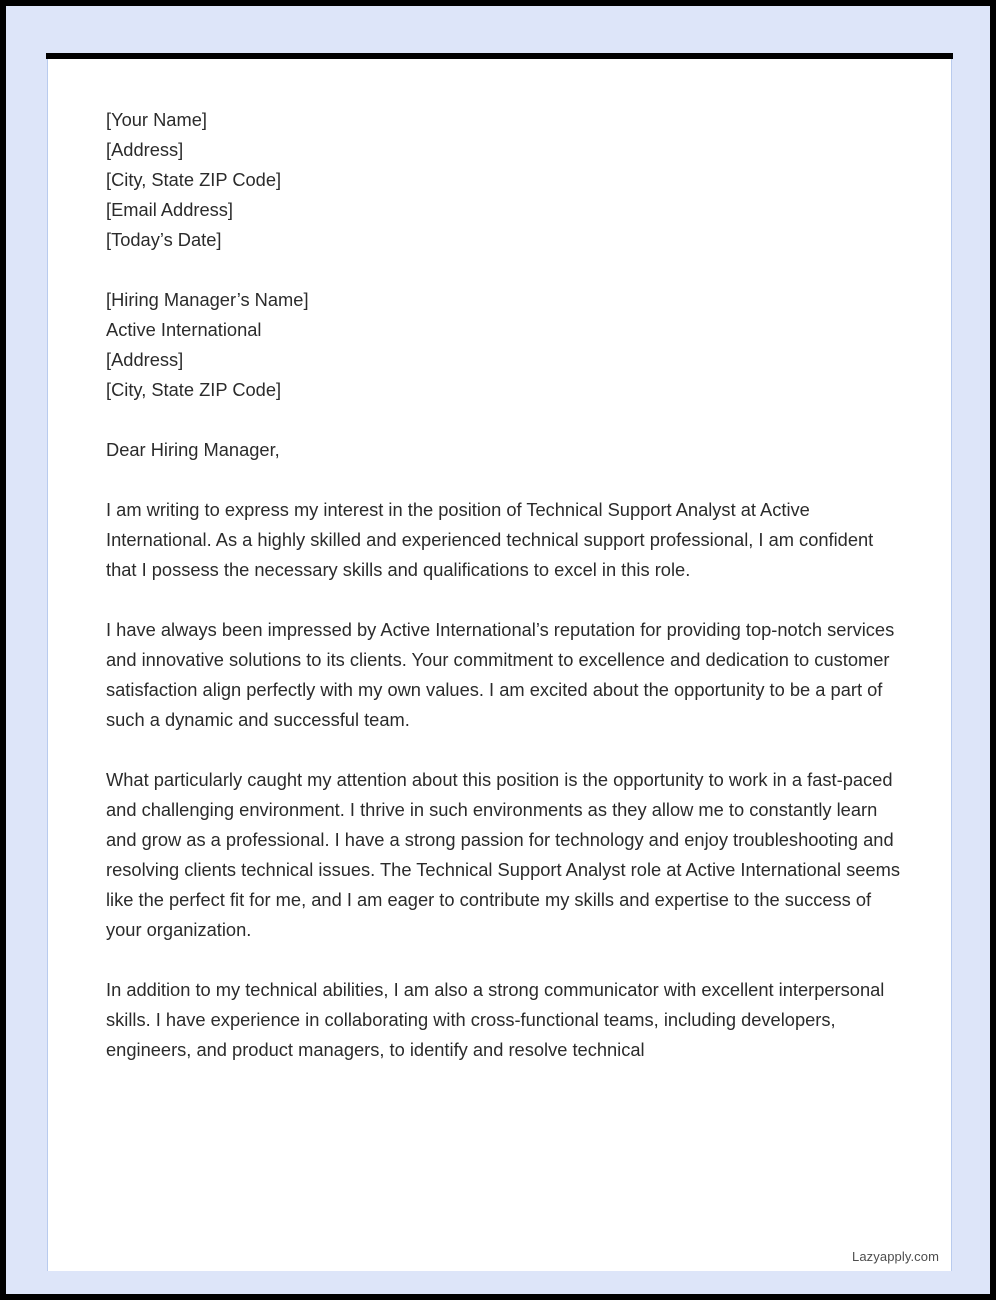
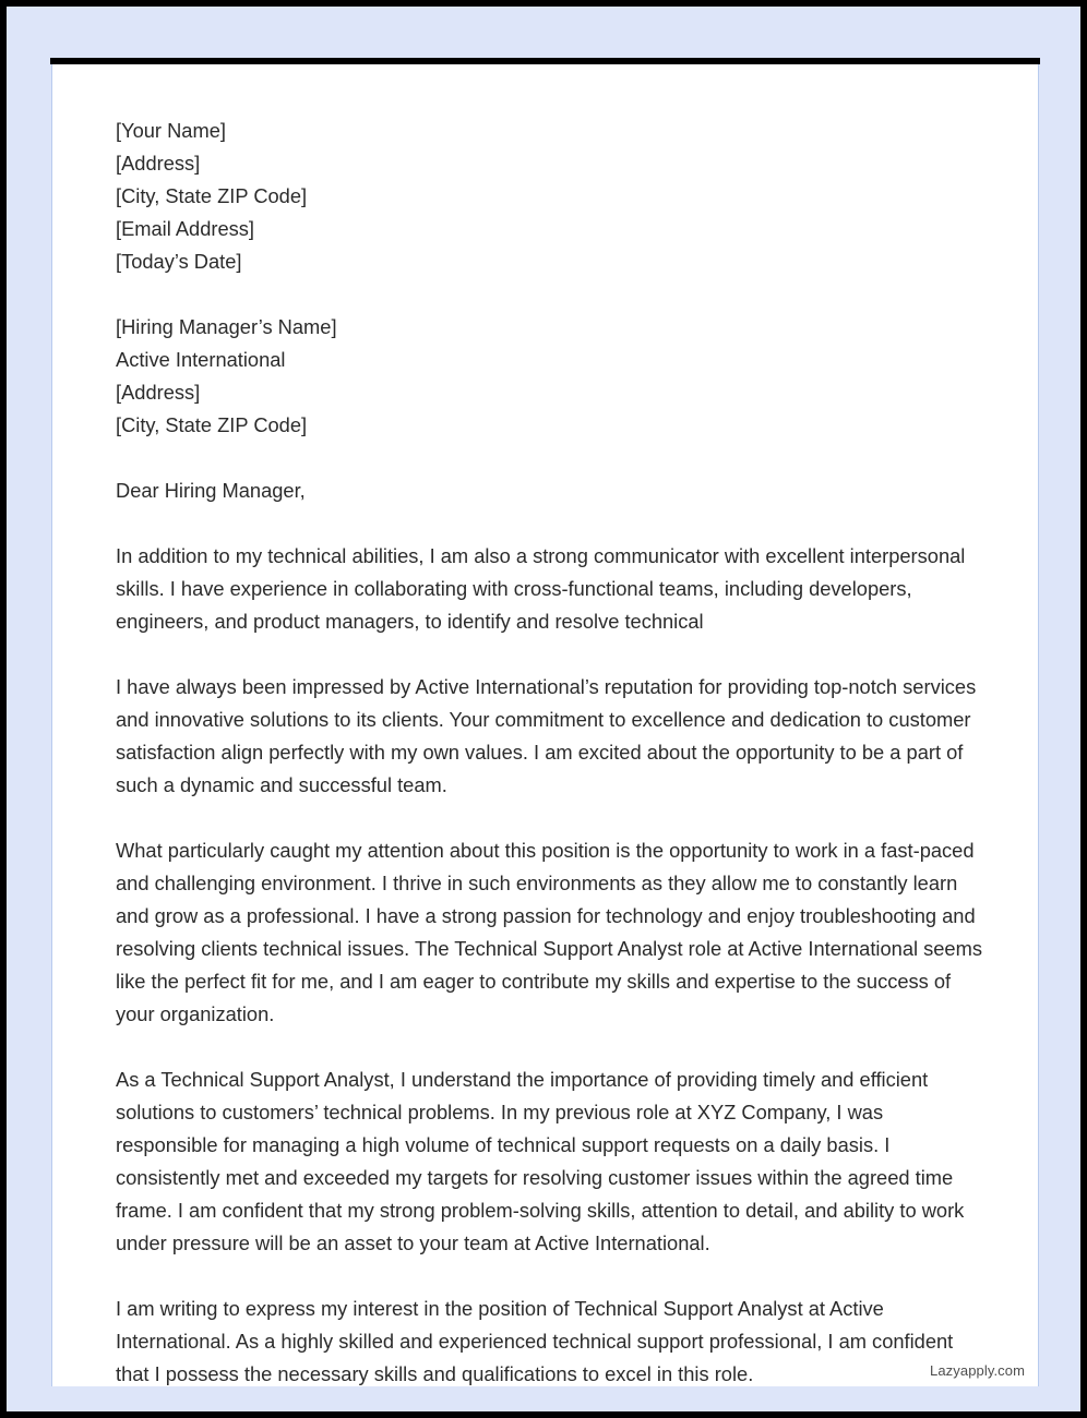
  [Your Name]
  [Address]
  [City, State ZIP Code]
  [Email Address]
  [Today’s Date]
  [Hiring Manager’s Name]
  Active International
  [Address]
  [City, State ZIP Code]
  Dear Hiring Manager,
- I am writing to express my interest in the position of Technical Support Analyst at Active International. As a highly skilled and experienced technical support professional, I am confident that I possess the necessary skills and qualifications to excel in this role.
+ In addition to my technical abilities, I am also a strong communicator with excellent interpersonal skills. I have experience in collaborating with cross-functional teams, including developers, engineers, and product managers, to identify and resolve technical
  I have always been impressed by Active International’s reputation for providing top-notch services and innovative solutions to its clients. Your commitment to excellence and dedication to customer satisfaction align perfectly with my own values. I am excited about the opportunity to be a part of such a dynamic and successful team.
  What particularly caught my attention about this position is the opportunity to work in a fast-paced and challenging environment. I thrive in such environments as they allow me to constantly learn and grow as a professional. I have a strong passion for technology and enjoy troubleshooting and resolving clients technical issues. The Technical Support Analyst role at Active International seems like the perfect fit for me, and I am eager to contribute my skills and expertise to the success of your organization.
+ As a Technical Support Analyst, I understand the importance of providing timely and efficient solutions to customers’ technical problems. In my previous role at XYZ Company, I was responsible for managing a high volume of technical support requests on a daily basis. I consistently met and exceeded my targets for resolving customer issues within the agreed time frame. I am confident that my strong problem-solving skills, attention to detail, and ability to work under pressure will be an asset to your team at Active International.
- In addition to my technical abilities, I am also a strong communicator with excellent interpersonal skills. I have experience in collaborating with cross-functional teams, including developers, engineers, and product managers, to identify and resolve technical
+ I am writing to express my interest in the position of Technical Support Analyst at Active International. As a highly skilled and experienced technical support professional, I am confident that I possess the necessary skills and qualifications to excel in this role.
  Lazyapply.com
